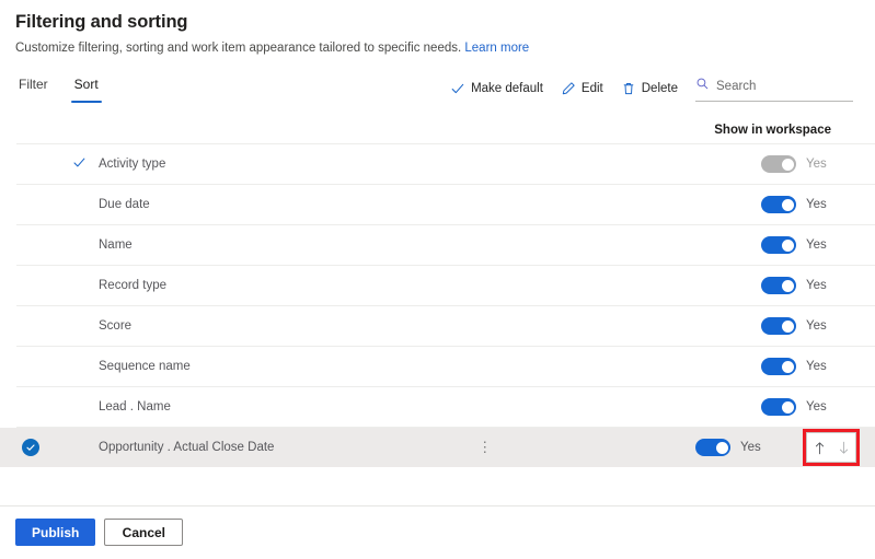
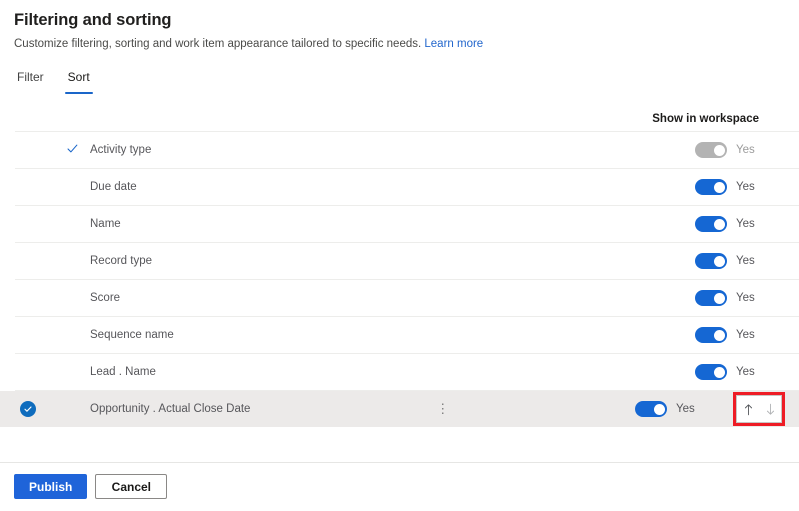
  Filtering and sorting
  Customize filtering, sorting and work item appearance tailored to specific needs. Learn more
  Filter
  Sort
- Make default
- Edit
- Delete
- Search
  Show in workspace
  Activity type
  Yes
  Due date
  Yes
  Name
  Yes
  Record type
  Yes
  Score
  Yes
  Sequence name
  Yes
  Lead . Name
  Yes
  Opportunity . Actual Close Date
  ⋮
  Yes
  Publish
  Cancel
